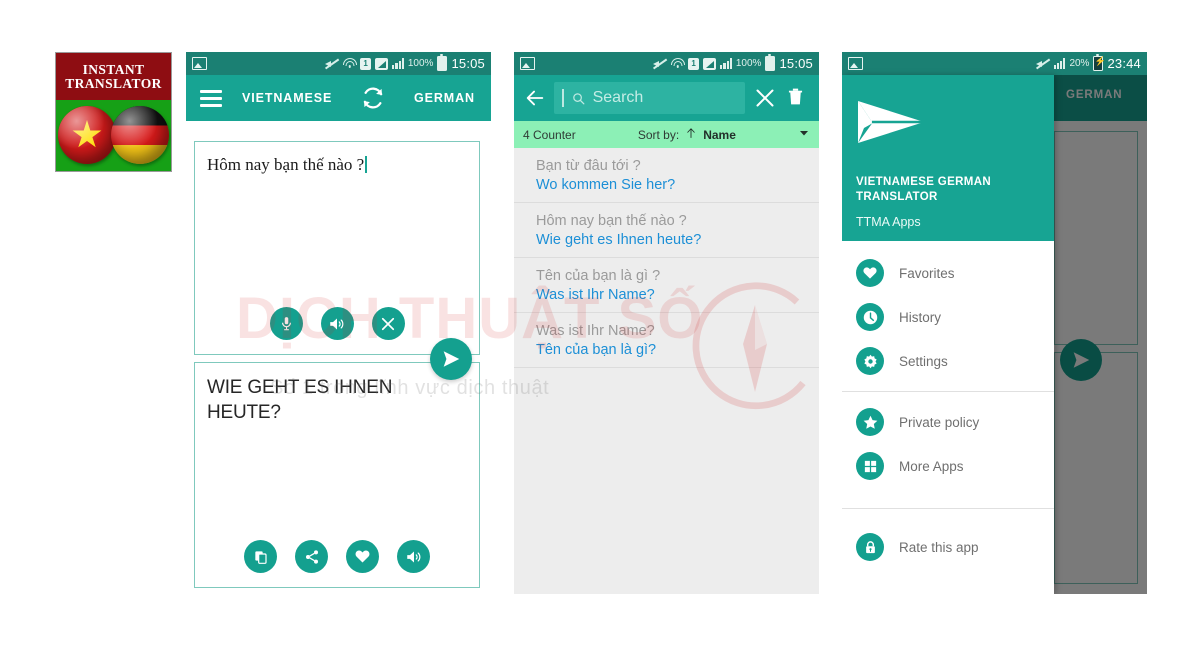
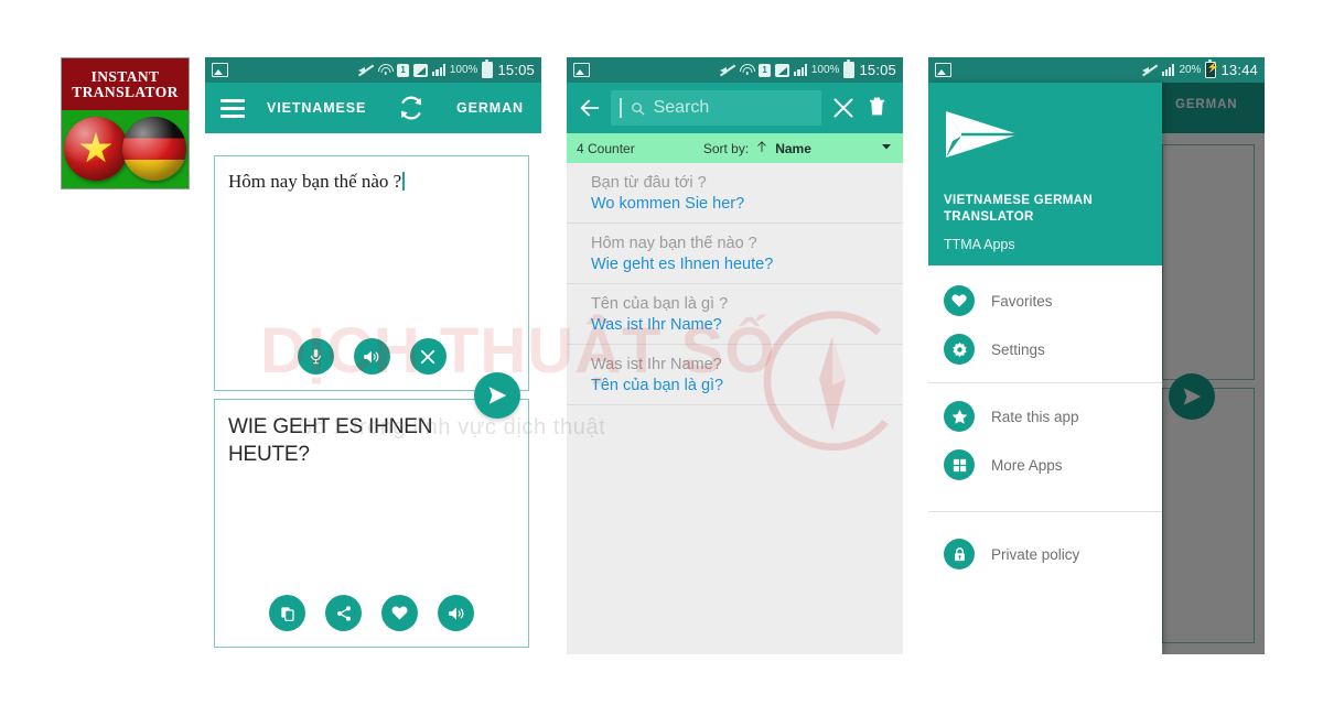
  INSTANT
  TRANSLATOR
  1
  100%
  15:05
  VIETNAMESE
  GERMAN
  Hôm nay bạn thế nào ?
  WIE GEHT ES IHNEN HEUTE?
  1
  100%
  15:05
  Search
  4 Counter
  Sort by:
  Name
  Bạn từ đâu tới ?
  Wo kommen Sie her?
  Hôm nay bạn thế nào ?
  Wie geht es Ihnen heute?
  Tên của bạn là gì ?
  Was ist Ihr Name?
  Was ist Ihr Name?
  Tên của bạn là gì?
  20%
- 23:44
+ 13:44
  GERMAN
  VIETNAMESE GERMAN TRANSLATOR
  TTMA Apps
  Favorites
- History
  Settings
- Private policy
+ Rate this app
  More Apps
- Rate this app
+ Private policy
  DỊCH THUẬT SỐ
  Số 1 trong lĩnh vực dịch thuật
